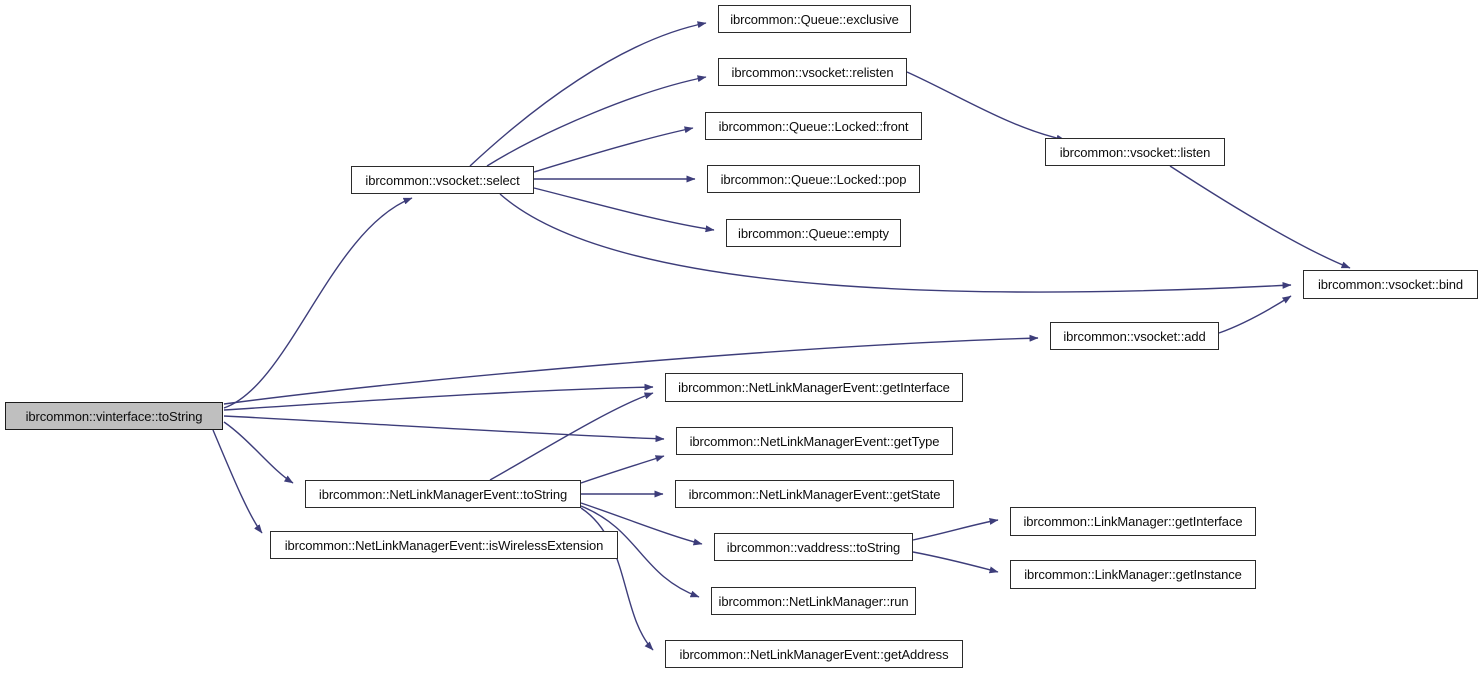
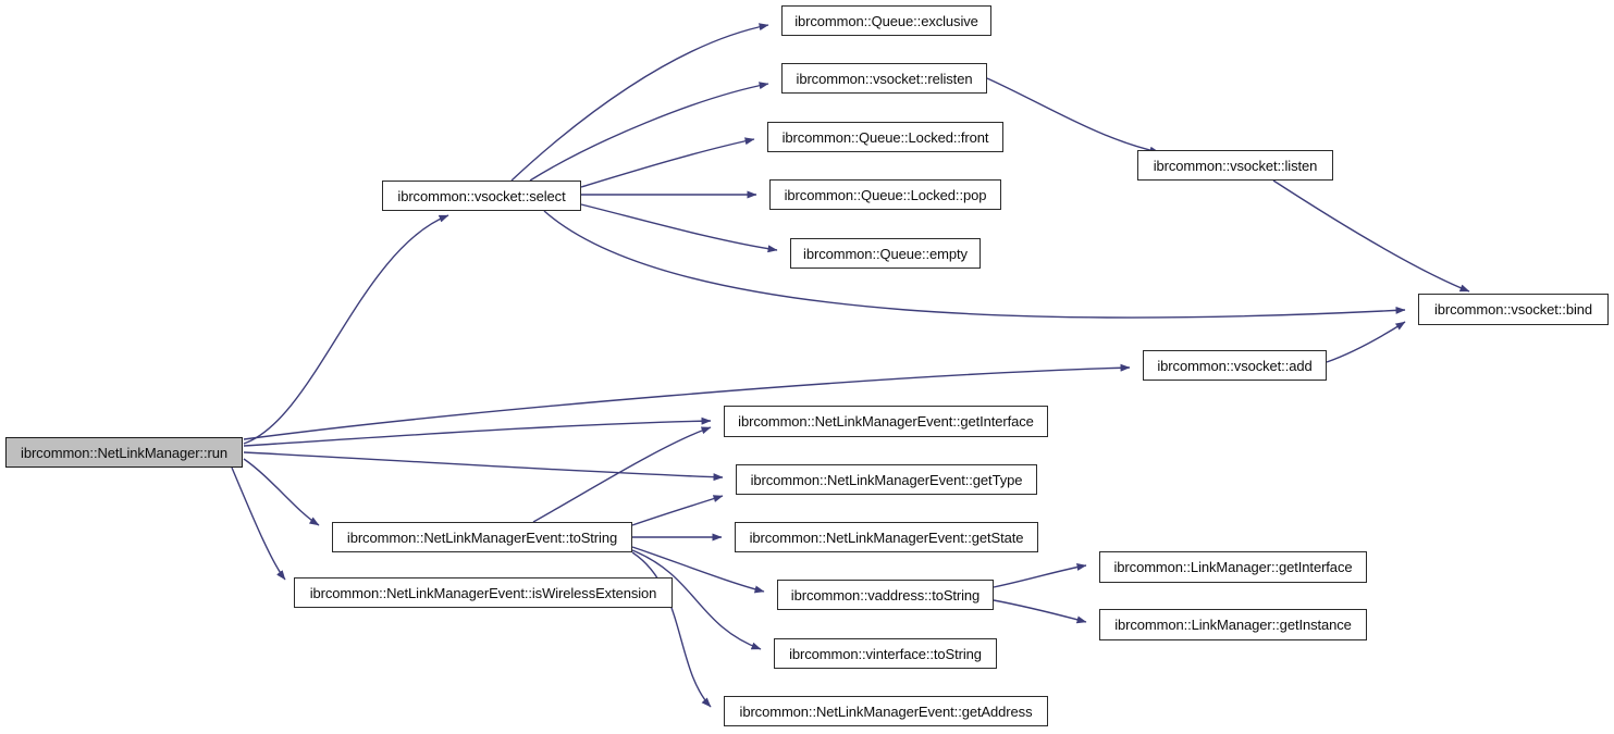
- ibrcommon::vinterface::toString
+ ibrcommon::NetLinkManager::run
  ibrcommon::vsocket::select
  ibrcommon::Queue::exclusive
  ibrcommon::vsocket::relisten
  ibrcommon::Queue::Locked::front
  ibrcommon::Queue::Locked::pop
  ibrcommon::Queue::empty
  ibrcommon::vsocket::listen
  ibrcommon::vsocket::bind
  ibrcommon::vsocket::add
  ibrcommon::NetLinkManagerEvent::getInterface
  ibrcommon::NetLinkManagerEvent::getType
  ibrcommon::NetLinkManagerEvent::toString
  ibrcommon::NetLinkManagerEvent::getState
  ibrcommon::NetLinkManagerEvent::isWirelessExtension
  ibrcommon::vaddress::toString
- ibrcommon::NetLinkManager::run
+ ibrcommon::vinterface::toString
  ibrcommon::NetLinkManagerEvent::getAddress
  ibrcommon::LinkManager::getInterface
  ibrcommon::LinkManager::getInstance
